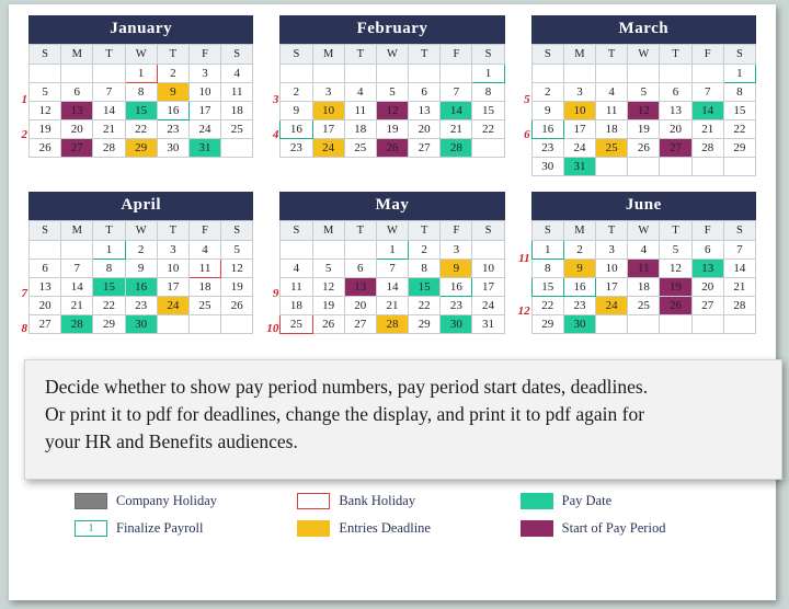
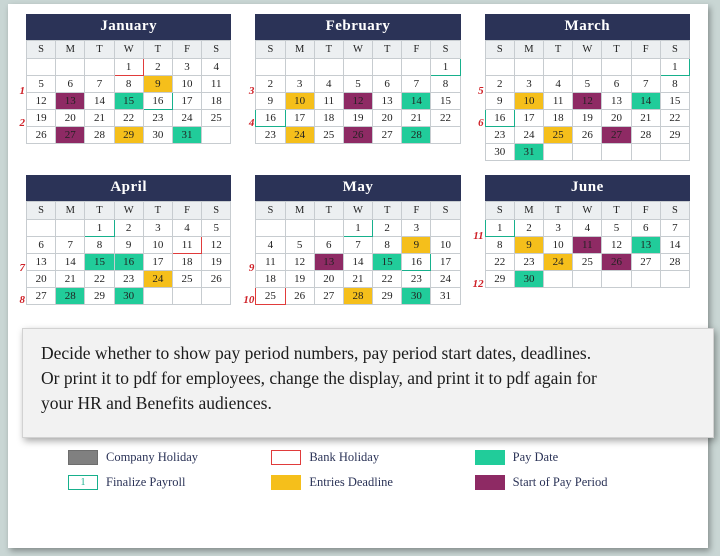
  January
  S	M	T	W	T	F	S
  			1	2	3	4
  5	6	7	8	9	10	11
  12	13	14	15	16	17	18
  19	20	21	22	23	24	25
  26	27	28	29	30	31
  1
  2
  February
  S	M	T	W	T	F	S
  						1
  2	3	4	5	6	7	8
  9	10	11	12	13	14	15
  16	17	18	19	20	21	22
  23	24	25	26	27	28
  3
  4
  March
  S	M	T	W	T	F	S
  						1
  2	3	4	5	6	7	8
  9	10	11	12	13	14	15
  16	17	18	19	20	21	22
  23	24	25	26	27	28	29
  30	31
  5
  6
  April
  S	M	T	W	T	F	S
  		1	2	3	4	5
  6	7	8	9	10	11	12
  13	14	15	16	17	18	19
  20	21	22	23	24	25	26
  27	28	29	30
  7
  8
  May
  S	M	T	W	T	F	S
  			1	2	3
  4	5	6	7	8	9	10
  11	12	13	14	15	16	17
  18	19	20	21	22	23	24
  25	26	27	28	29	30	31
  9
  10
  June
  S	M	T	W	T	F	S
  1	2	3	4	5	6	7
  8	9	10	11	12	13	14
- 15	16	17	18	19	20	21
  22	23	24	25	26	27	28
  29	30
  11
  12
  Decide whether to show pay period numbers, pay period start dates, deadlines.
- Or print it to pdf for deadlines, change the display, and print it to pdf again for
+ Or print it to pdf for employees, change the display, and print it to pdf again for
  your HR and Benefits audiences.
  Company Holiday
  Bank Holiday
  Pay Date
  1
  Finalize Payroll
  Entries Deadline
  Start of Pay Period
